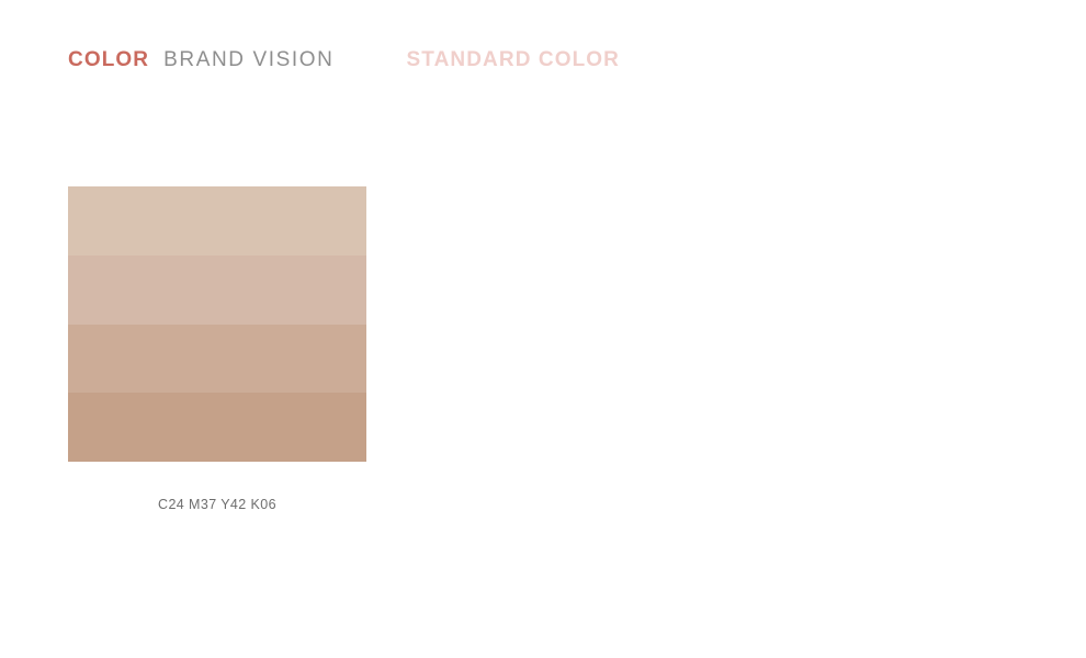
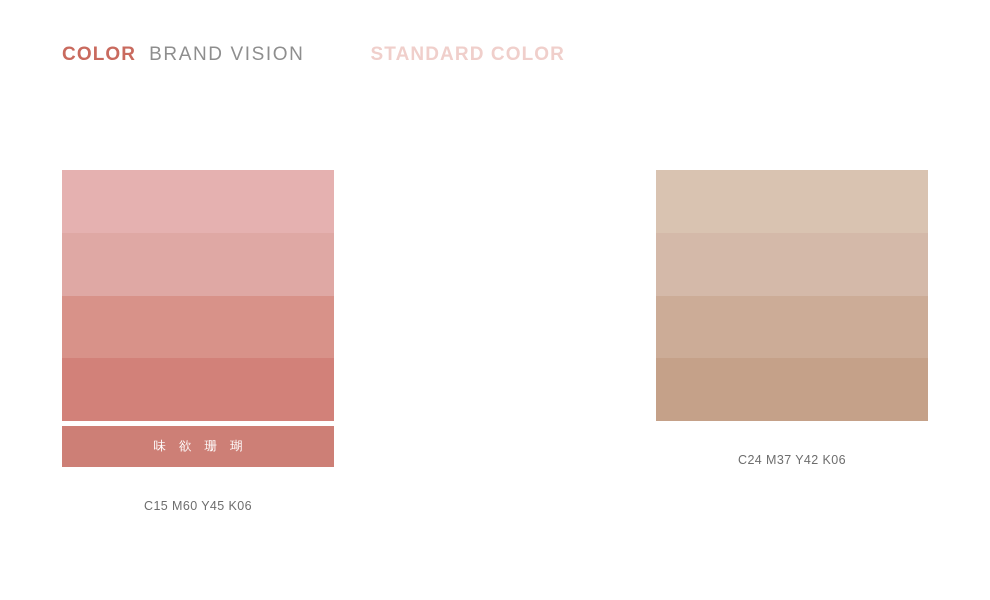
  COLOR
  BRAND VISION
  STANDARD COLOR
+ 味 欲 珊 瑚
+ C15 M60 Y45 K06
  C24 M37 Y42 K06
